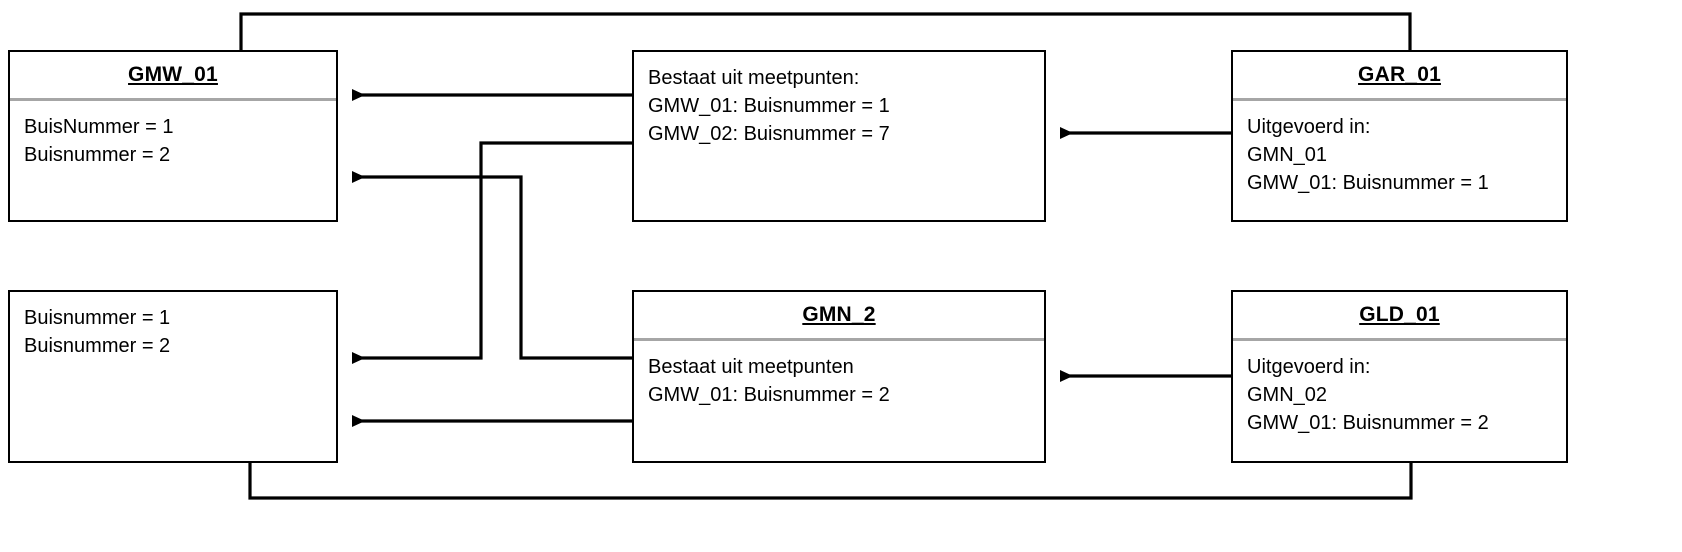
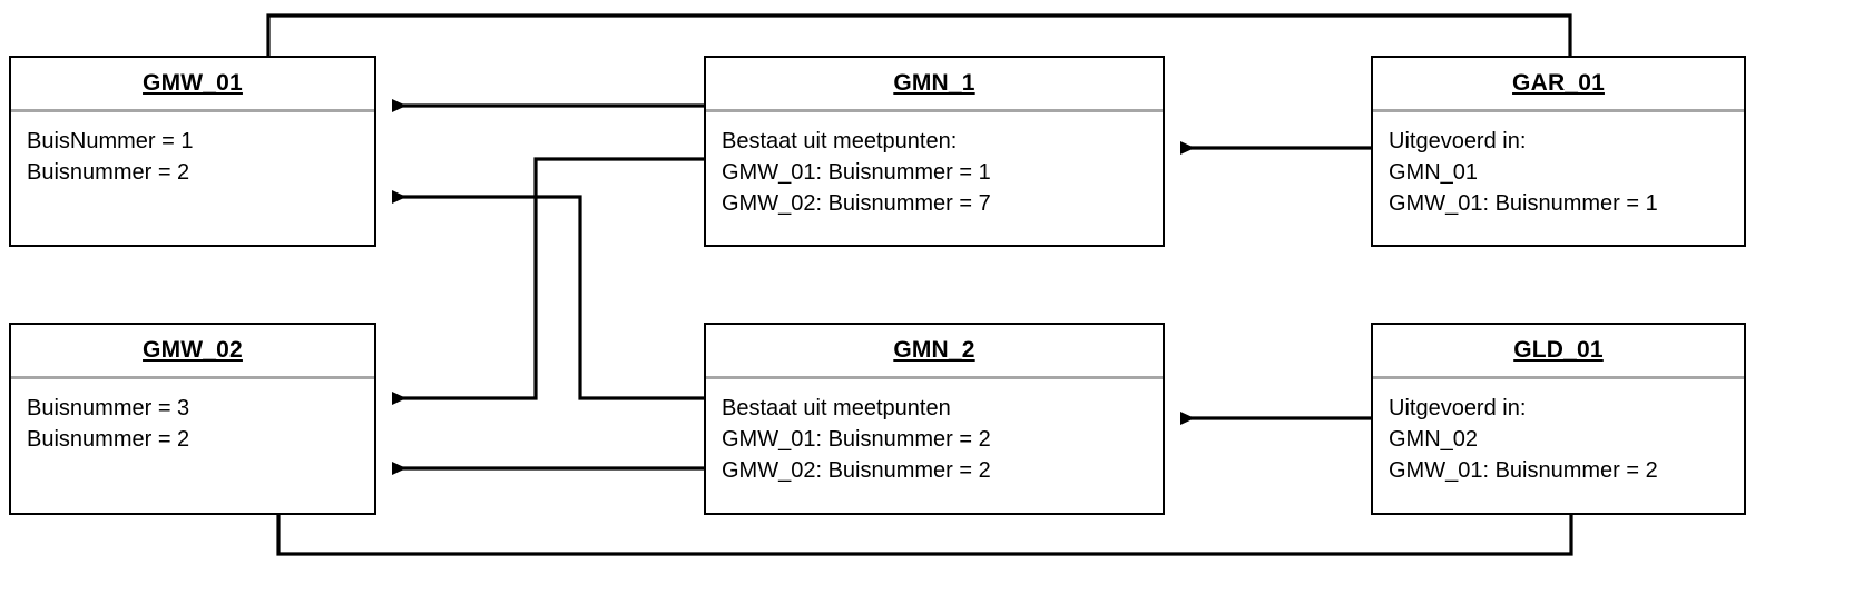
  GMW_01
  BuisNummer = 1
  Buisnummer = 2
+ GMN_1
  Bestaat uit meetpunten:
  GMW_01: Buisnummer = 1
  GMW_02: Buisnummer = 7
  GAR_01
  Uitgevoerd in:
  GMN_01
  GMW_01: Buisnummer = 1
+ GMW_02
- Buisnummer = 1
+ Buisnummer = 3
  Buisnummer = 2
  GMN_2
  Bestaat uit meetpunten
  GMW_01: Buisnummer = 2
+ GMW_02: Buisnummer = 2
  GLD_01
  Uitgevoerd in:
  GMN_02
  GMW_01: Buisnummer = 2
